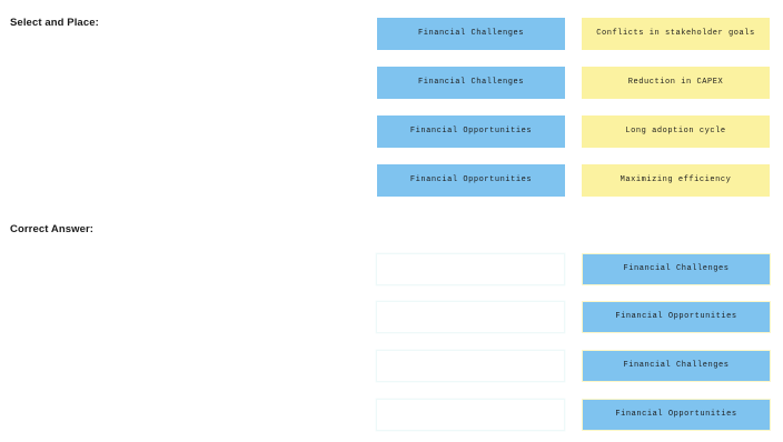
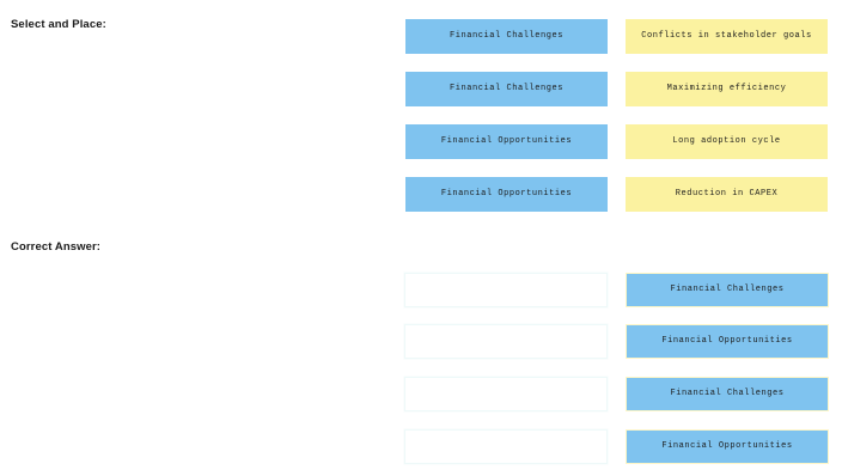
  Select and Place:
  Financial Challenges
  Financial Challenges
  Financial Opportunities
  Financial Opportunities
  Conflicts in stakeholder goals
- Reduction in CAPEX
+ Maximizing efficiency
  Long adoption cycle
- Maximizing efficiency
+ Reduction in CAPEX
  Correct Answer:
  Financial Challenges
  Financial Opportunities
  Financial Challenges
  Financial Opportunities
